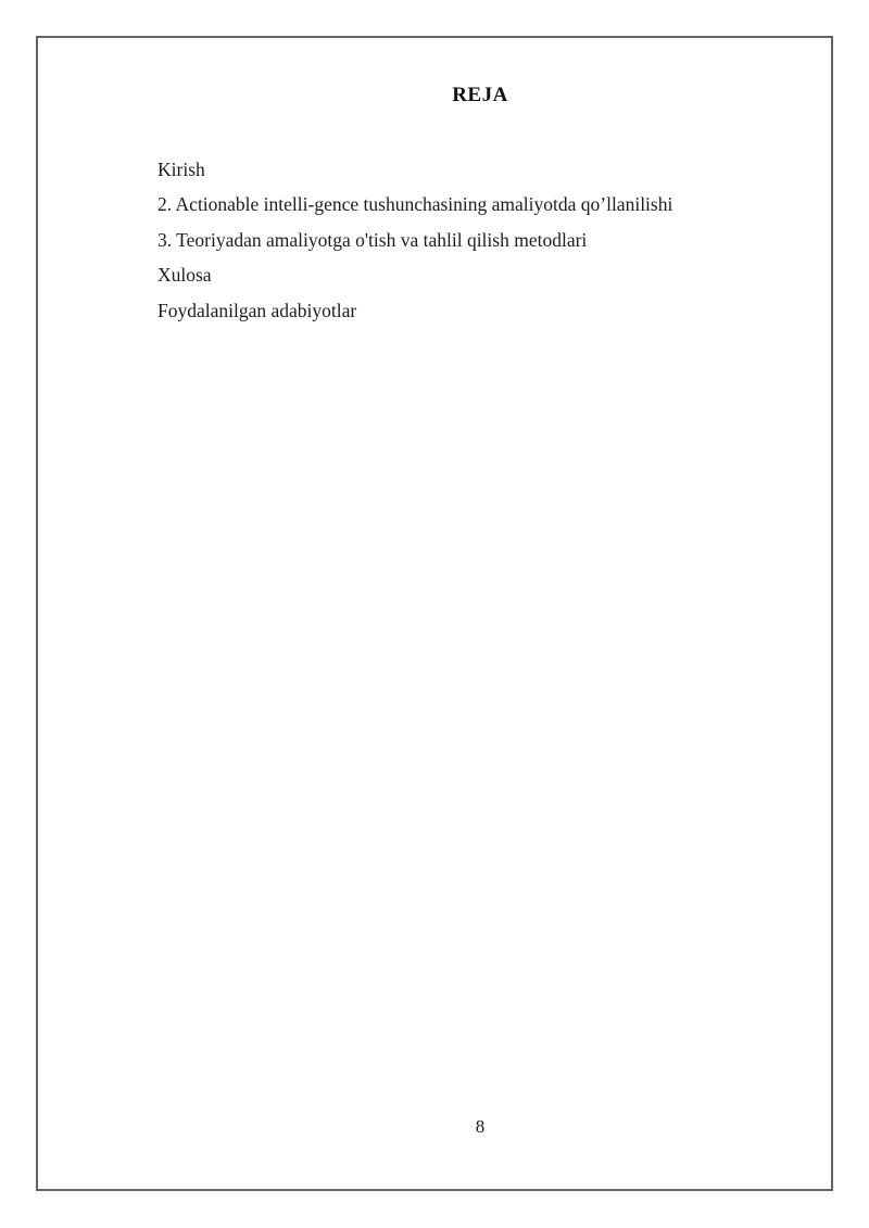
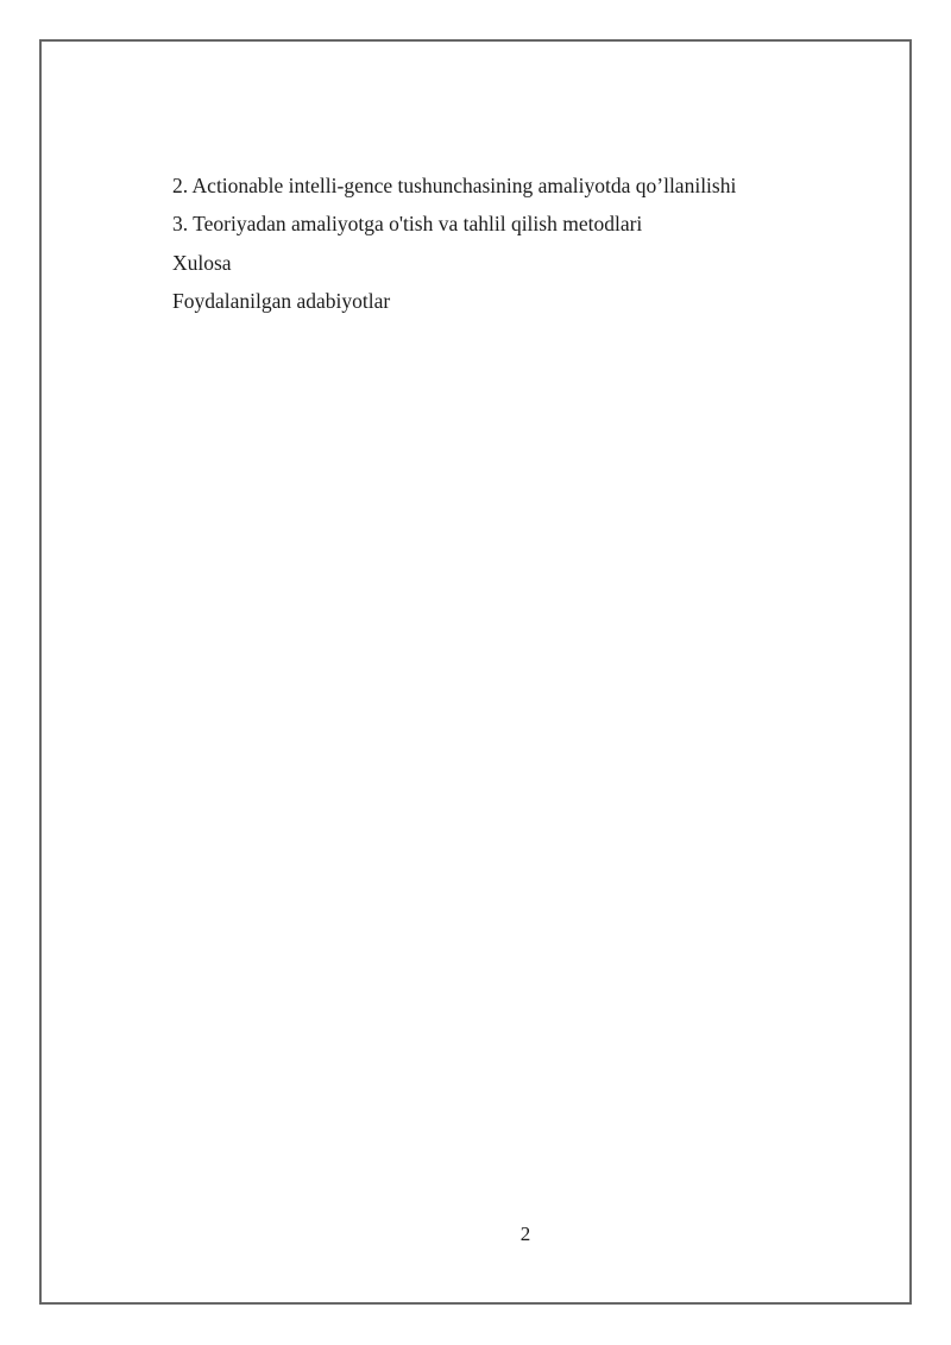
- REJA
- Kirish
  2. Actionable intelli-gence tushunchasining amaliyotda qo’llanilishi
  3. Teoriyadan amaliyotga o'tish va tahlil qilish metodlari
  Xulosa
  Foydalanilgan adabiyotlar
- 8
+ 2
